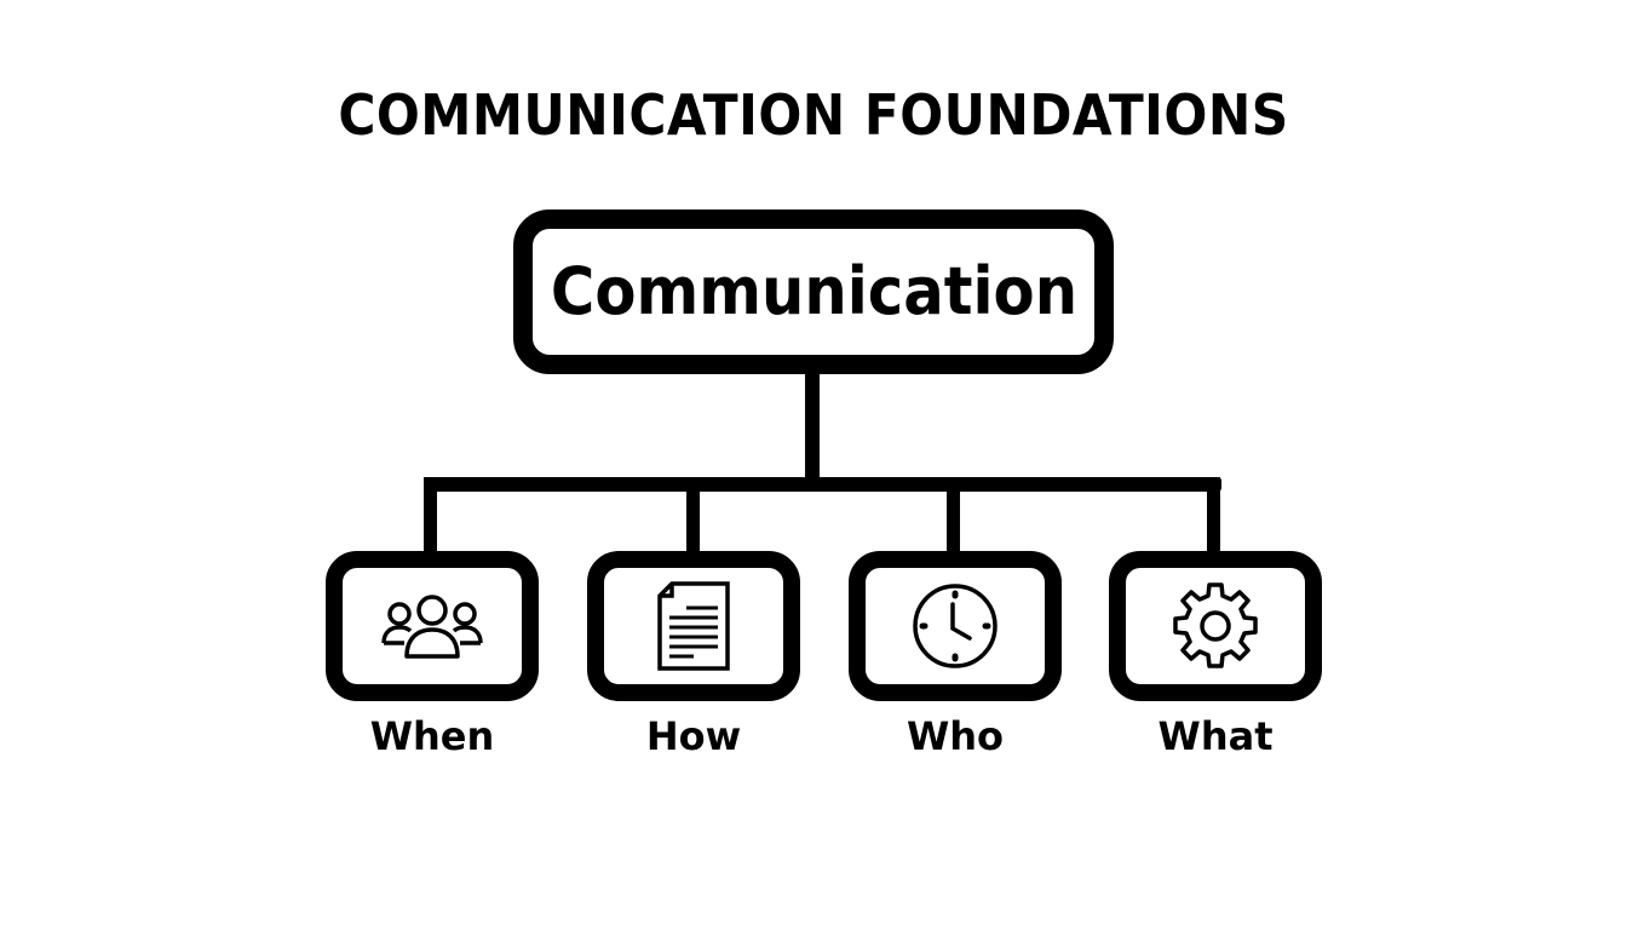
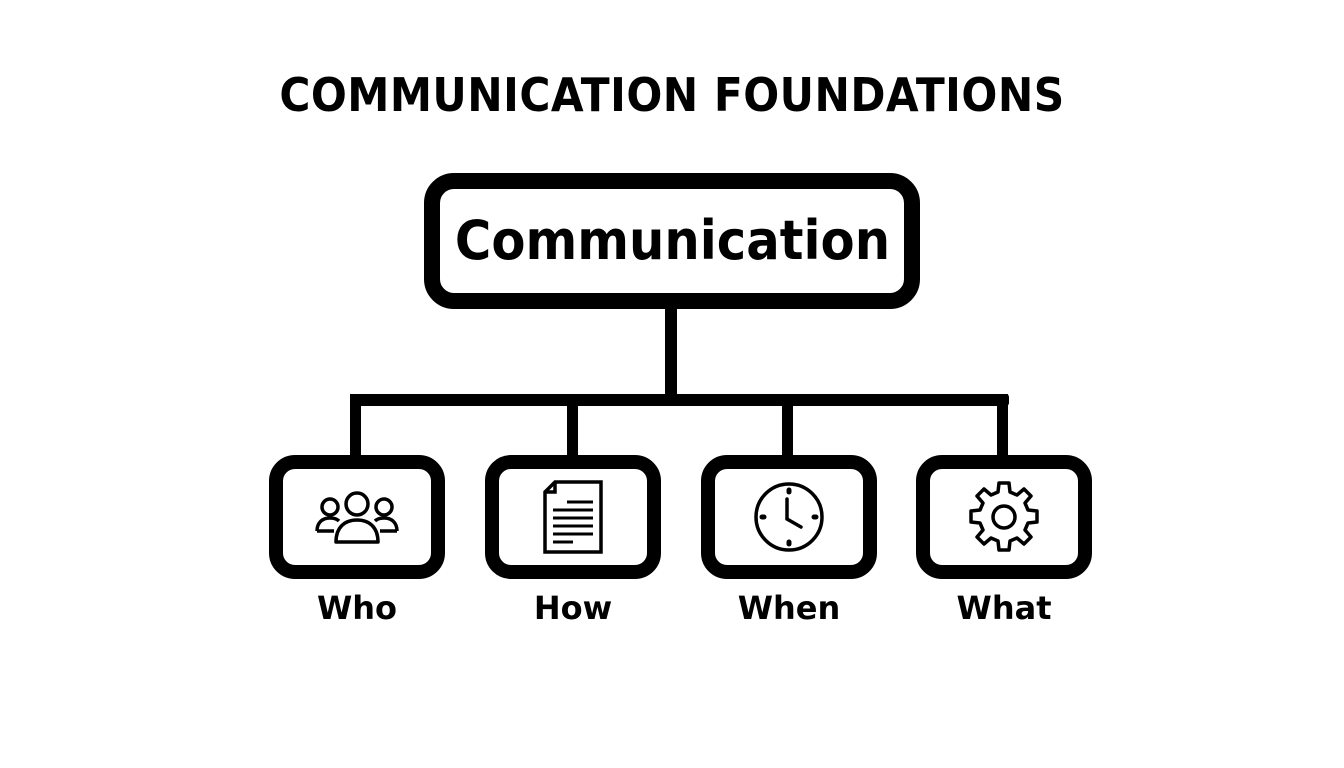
  COMMUNICATION FOUNDATIONS
  Communication
- When
+ Who
  How
- Who
+ When
  What
